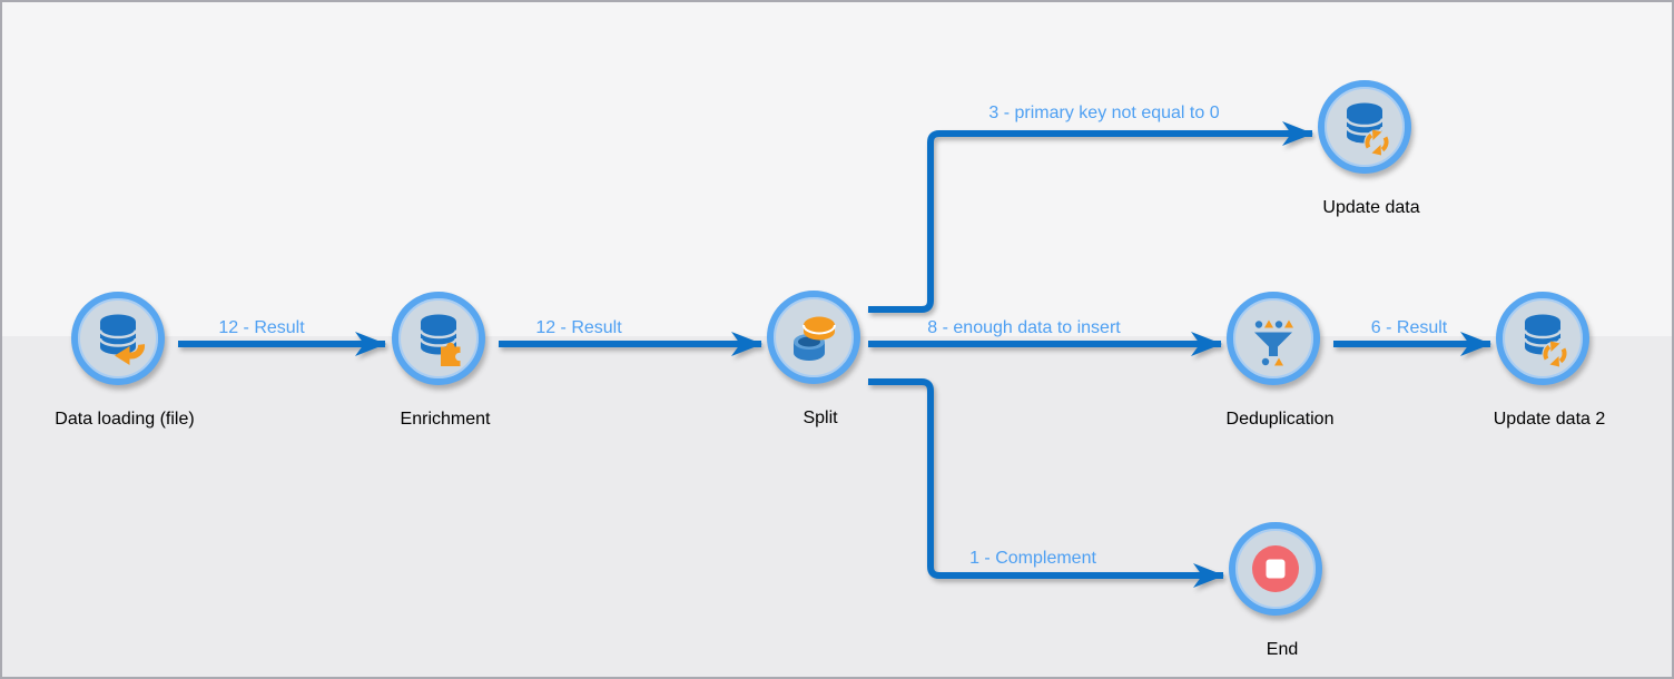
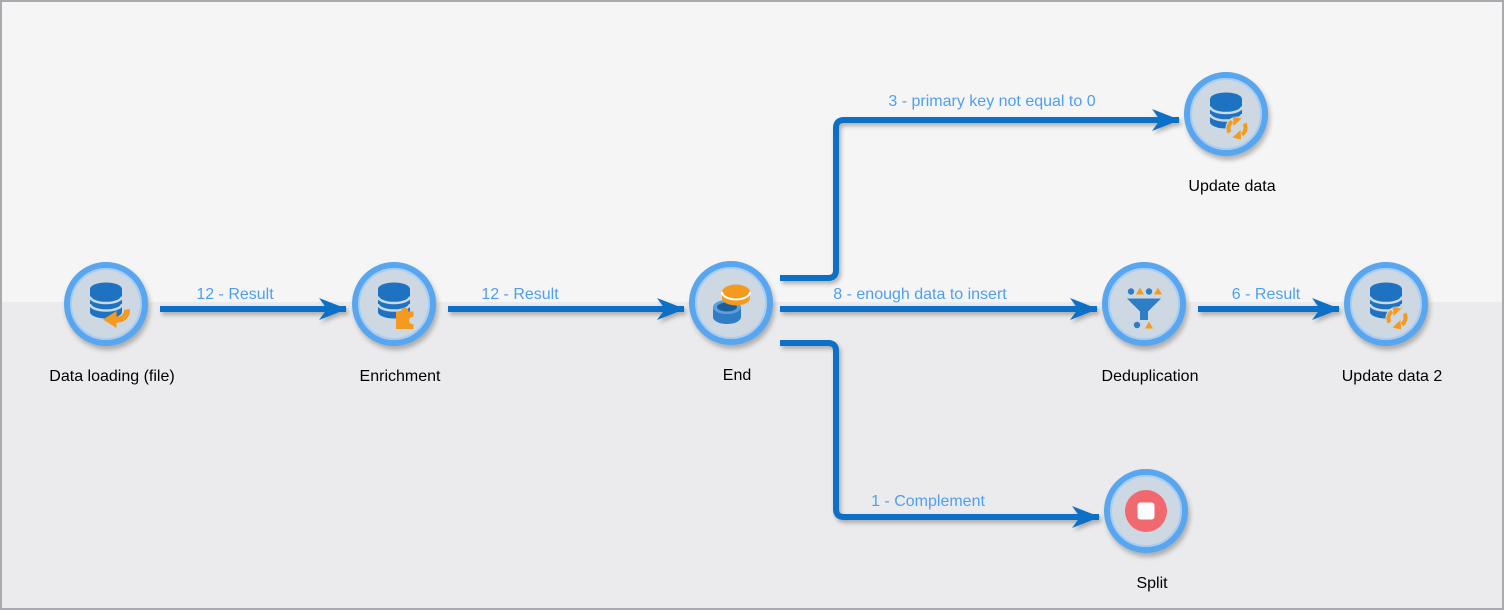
  12 - Result
  12 - Result
  3 - primary key not equal to 0
  8 - enough data to insert
  6 - Result
  1 - Complement
  Data loading (file)
  Enrichment
- Split
+ End
  Update data
  Deduplication
  Update data 2
- End
+ Split
